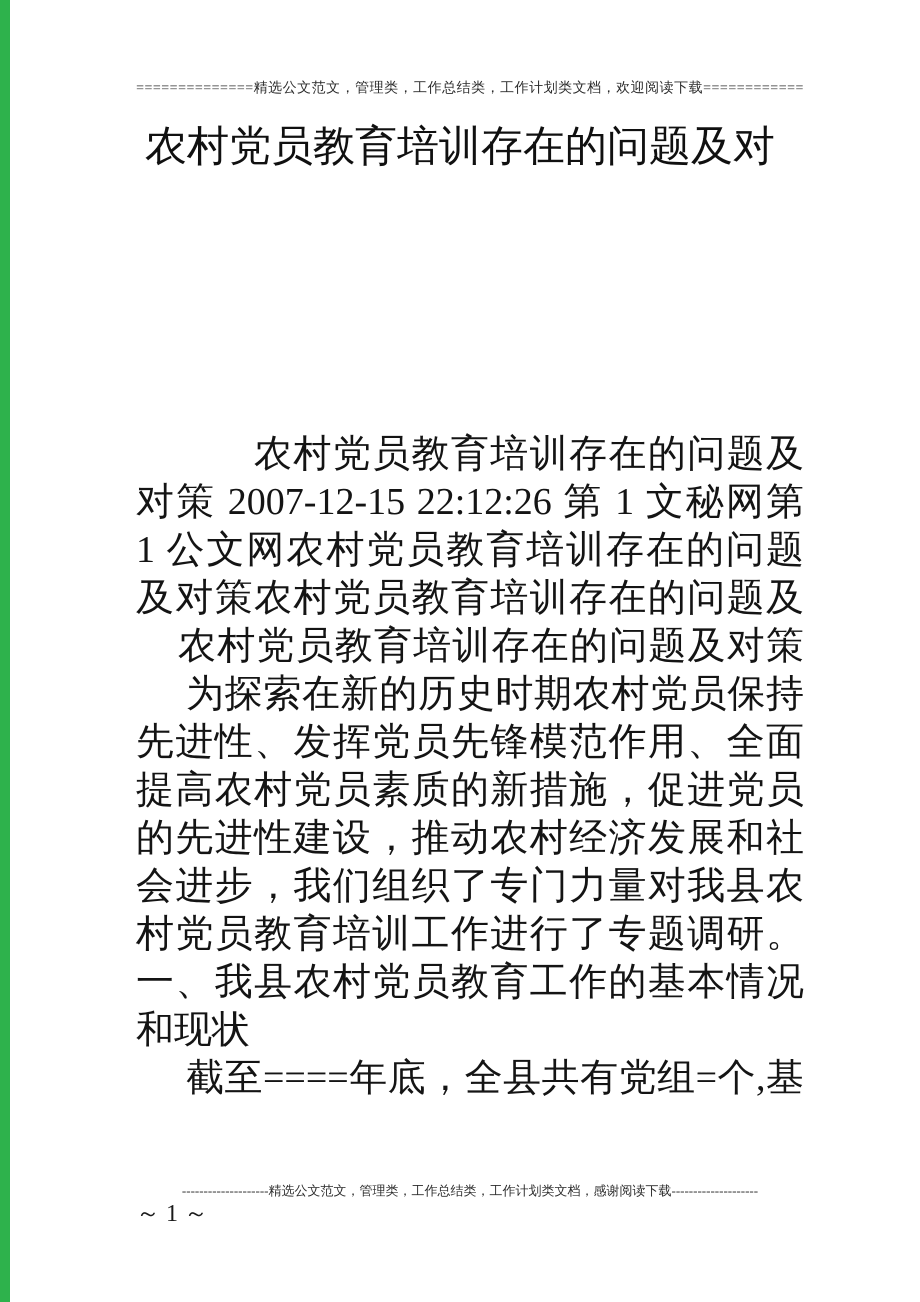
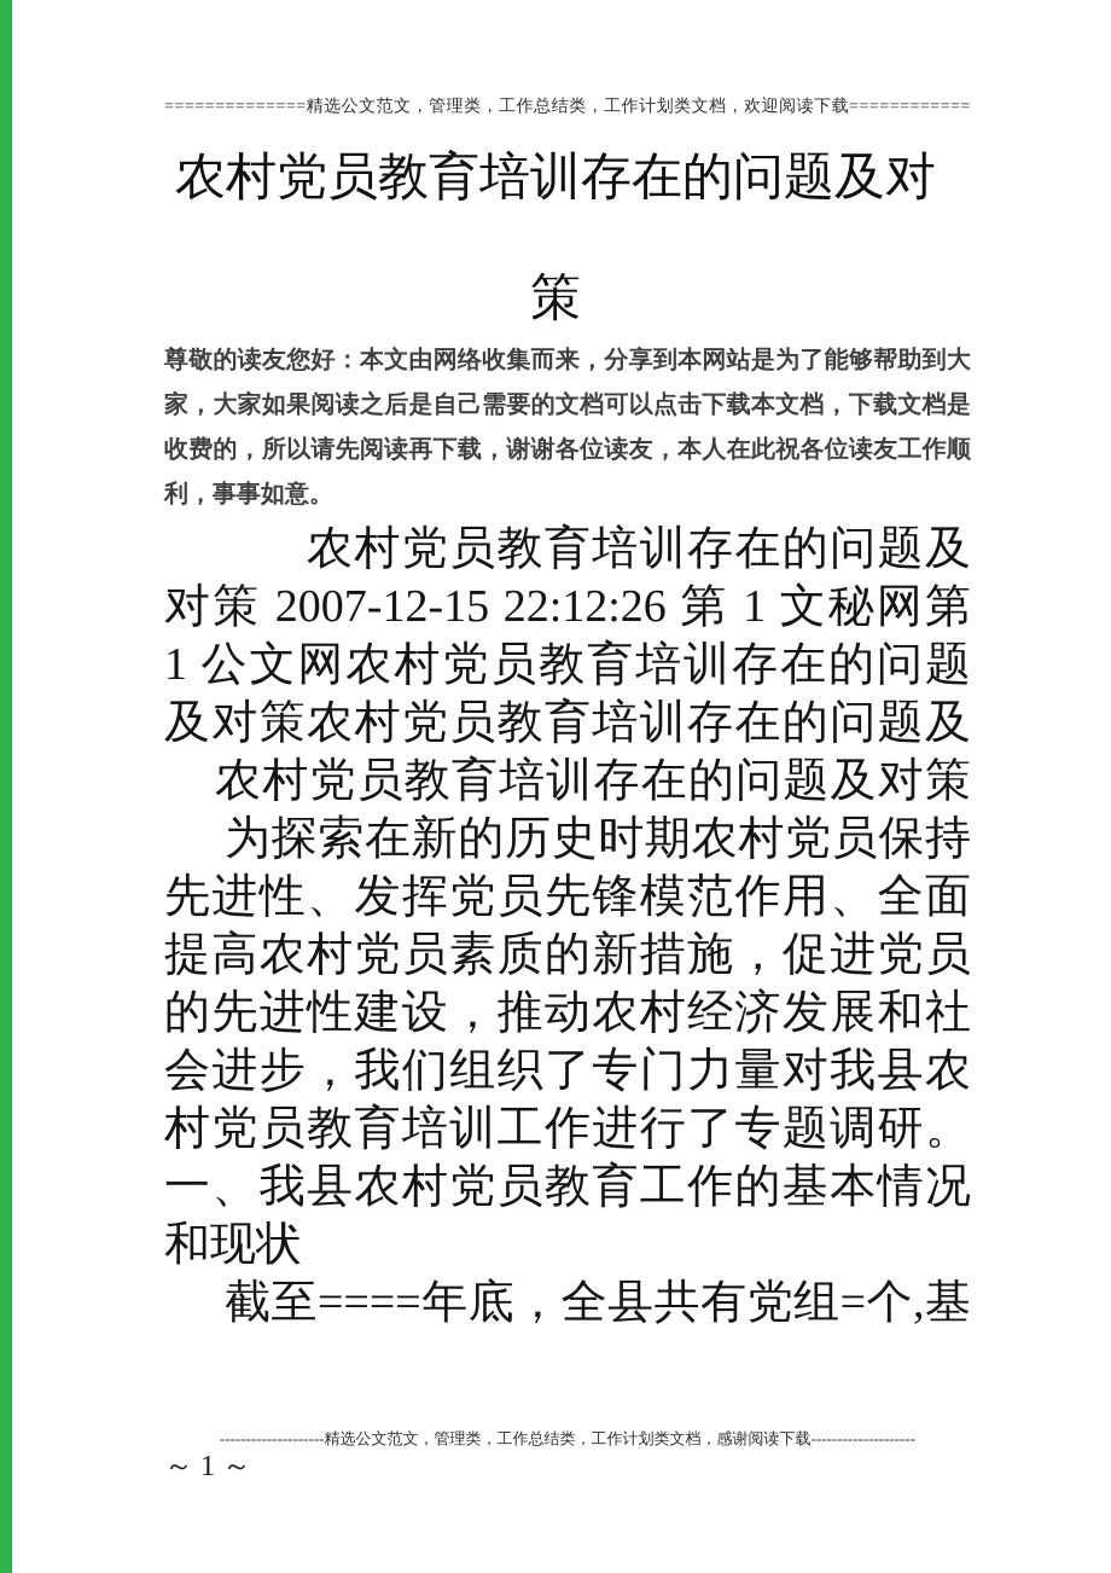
  ==============精选公文范文，管理类，工作总结类，工作计划类文档，欢迎阅读下载============
  农村党员教育培训存在的问题及对
+ 策
+ 尊敬的读友您好：本文由网络收集而来，分享到本网站是为了能够帮助到大
+ 家，大家如果阅读之后是自己需要的文档可以点击下载本文档，下载文档是
+ 收费的，所以请先阅读再下载，谢谢各位读友，本人在此祝各位读友工作顺
+ 利，事事如意。
  农村党员教育培训存在的问题及
  对策 2007-12-15 22:12:26 第 1 文秘网第
  1 公文网农村党员教育培训存在的问题
  及对策农村党员教育培训存在的问题及
  农村党员教育培训存在的问题及对策
  为探索在新的历史时期农村党员保持
  先进性、发挥党员先锋模范作用、全面
  提高农村党员素质的新措施，促进党员
  的先进性建设，推动农村经济发展和社
  会进步，我们组织了专门力量对我县农
  村党员教育培训工作进行了专题调研。
  一、我县农村党员教育工作的基本情况
  和现状
  截至====年底，全县共有党组=个,基
  --------------------精选公文范文，管理类，工作总结类，工作计划类文档，感谢阅读下载--------------------
  ～ 1 ～
